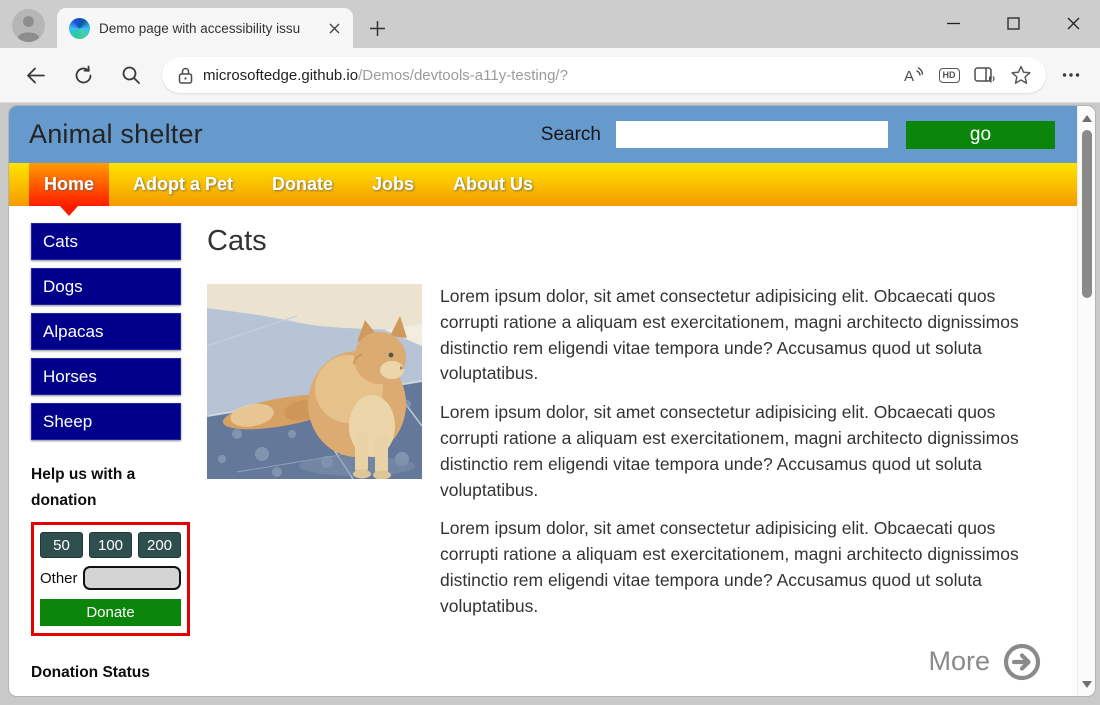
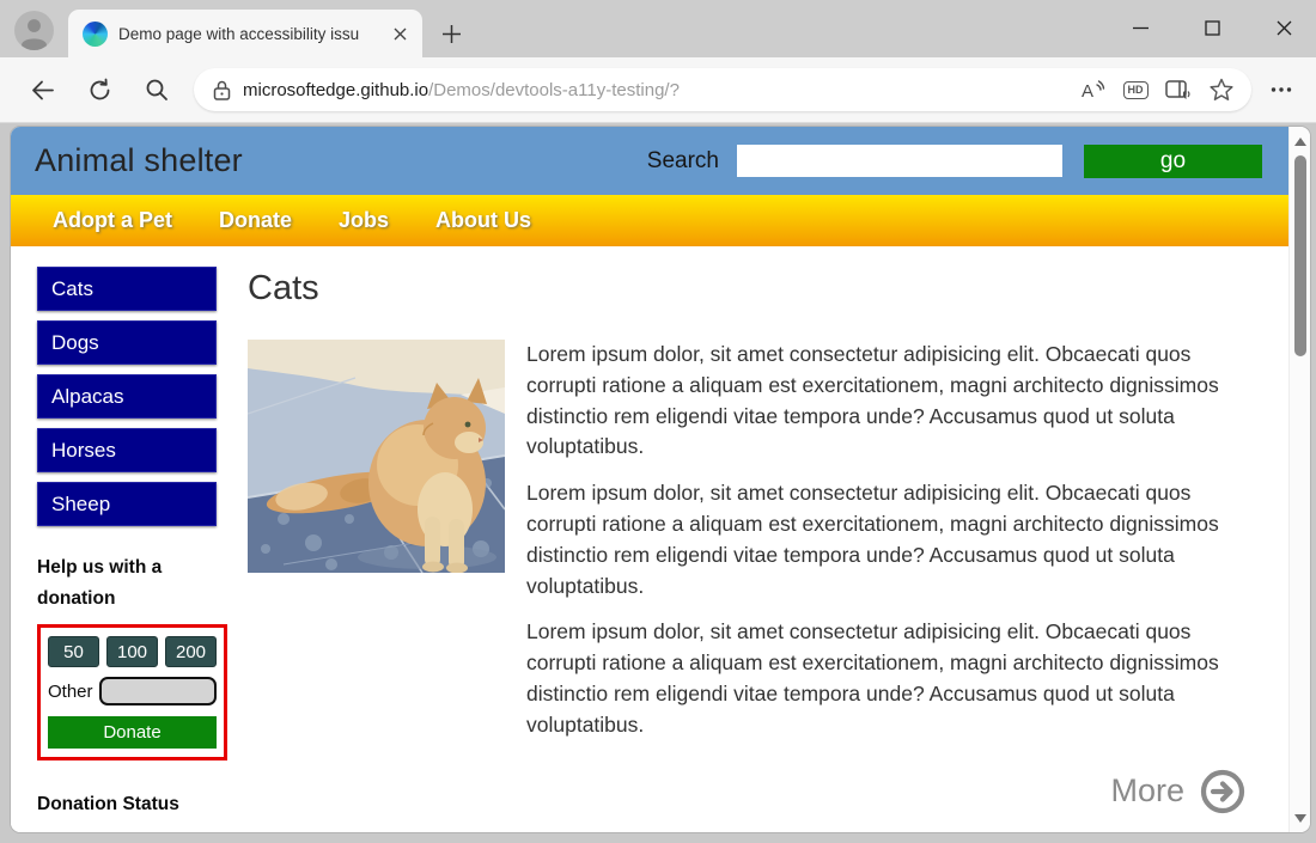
  Demo page with accessibility issu
  microsoftedge.github.io/Demos/devtools-a11y-testing/?
  A
  HD
  Animal shelter
  Search
  go
- Home
  Adopt a Pet
  Donate
  Jobs
  About Us
  Cats
  Dogs
  Alpacas
  Horses
  Sheep
  Help us with a donation
  50
  100
  200
  Other
  Donate
  Donation Status
  Cats
  Lorem ipsum dolor, sit amet consectetur adipisicing elit. Obcaecati quos corrupti ratione a aliquam est exercitationem, magni architecto dignissimos distinctio rem eligendi vitae tempora unde? Accusamus quod ut soluta voluptatibus.
  Lorem ipsum dolor, sit amet consectetur adipisicing elit. Obcaecati quos corrupti ratione a aliquam est exercitationem, magni architecto dignissimos distinctio rem eligendi vitae tempora unde? Accusamus quod ut soluta voluptatibus.
  Lorem ipsum dolor, sit amet consectetur adipisicing elit. Obcaecati quos corrupti ratione a aliquam est exercitationem, magni architecto dignissimos distinctio rem eligendi vitae tempora unde? Accusamus quod ut soluta voluptatibus.
  More
